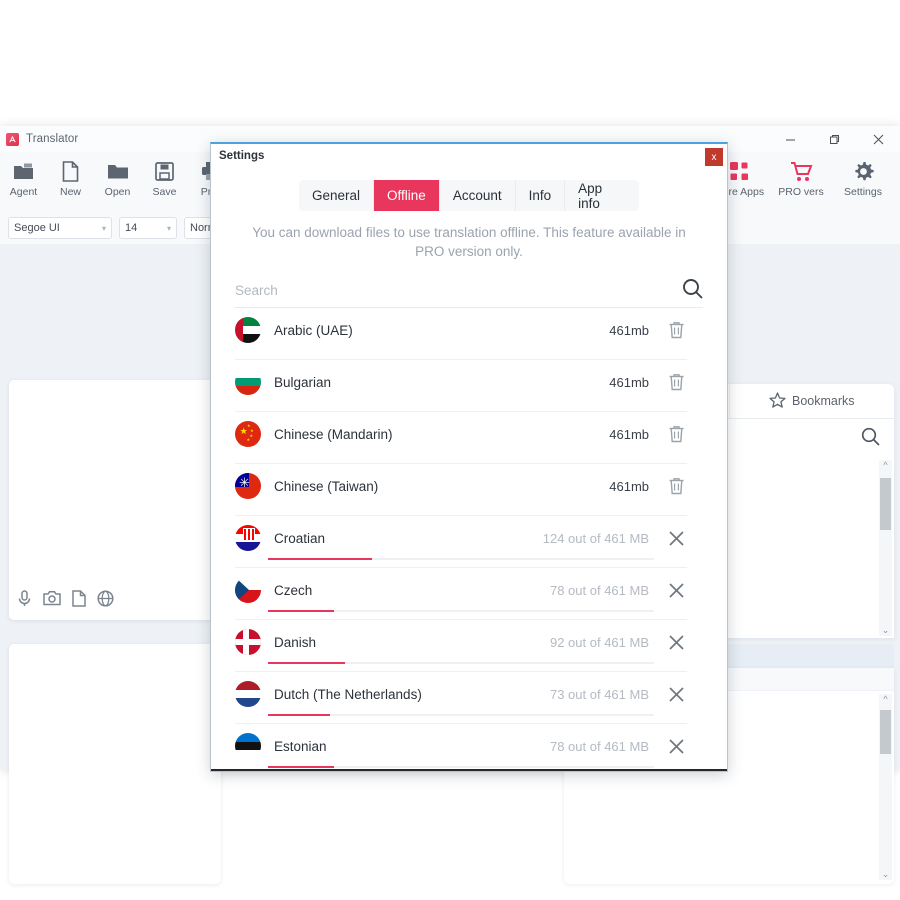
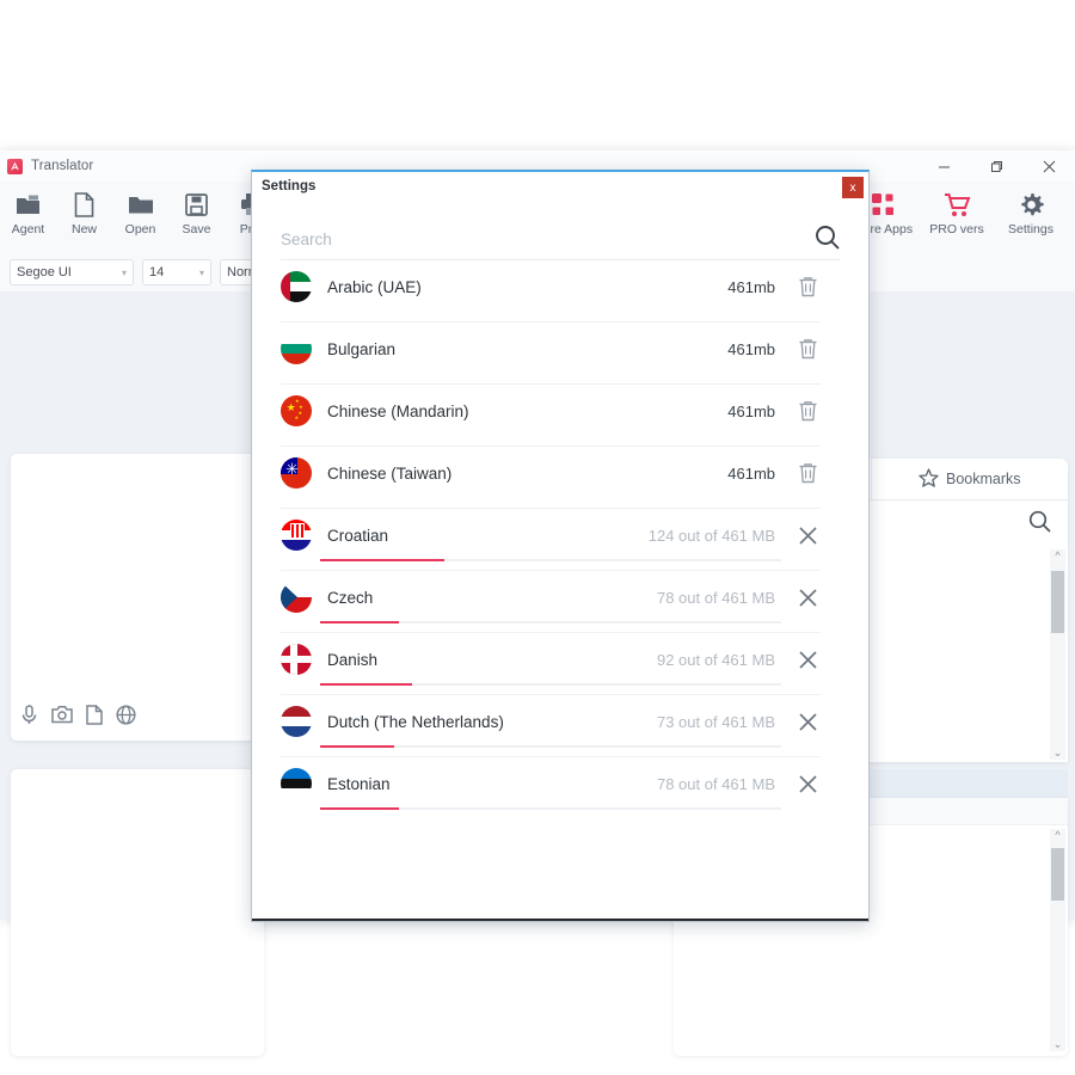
  Translator
  Agent
  New
  Open
  Save
  re Apps
  PRO vers
  Settings
  Segoe UI
  ▾
  14
  ▾
  Bookmarks
  ^
  ⌄
  ^
  ⌄
  Settings
  x
- General
- Offline
- Account
- Info
- App info
- You can download files to use translation offline. This feature available in PRO version only.
  Search
  Arabic (UAE)
  461mb
  Bulgarian
  461mb
  ★
  Chinese (Mandarin)
  461mb
  ✳
  Chinese (Taiwan)
  461mb
  Croatian
  124 out of 461 MB
  Czech
  78 out of 461 MB
  Danish
  92 out of 461 MB
  Dutch (The Netherlands)
  73 out of 461 MB
  Estonian
  78 out of 461 MB
